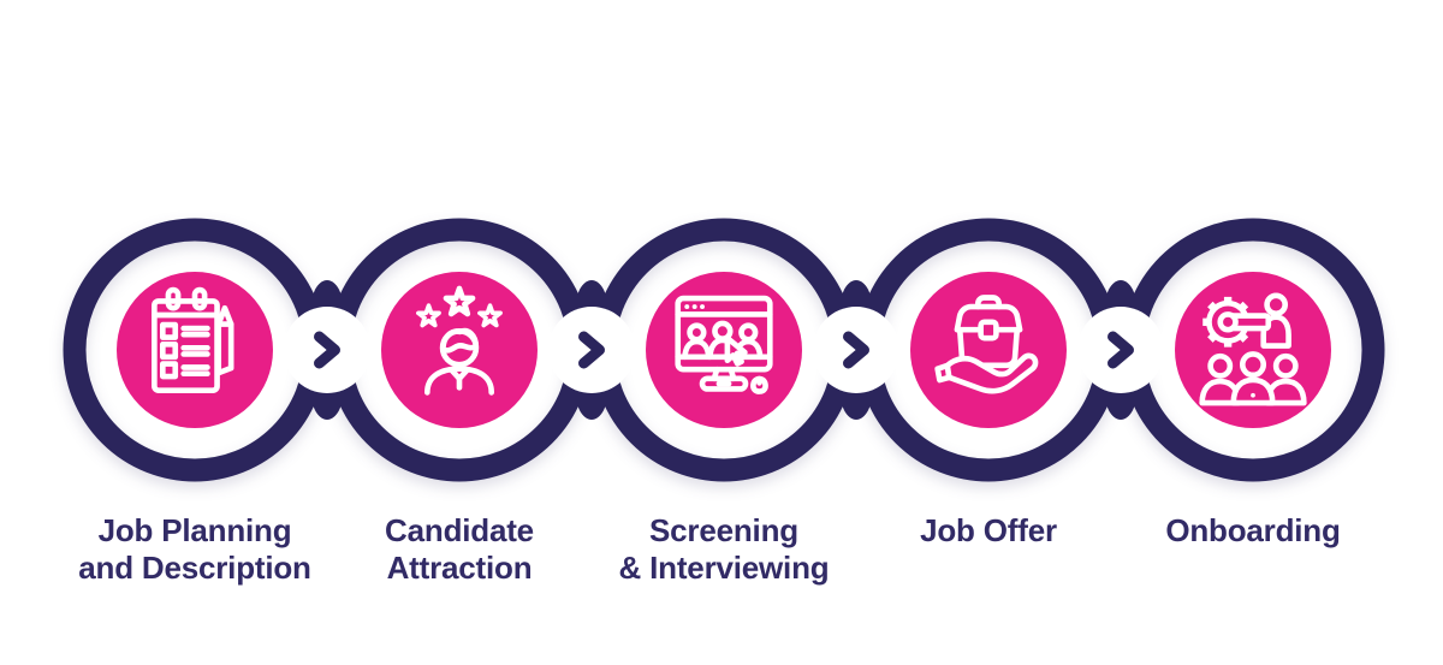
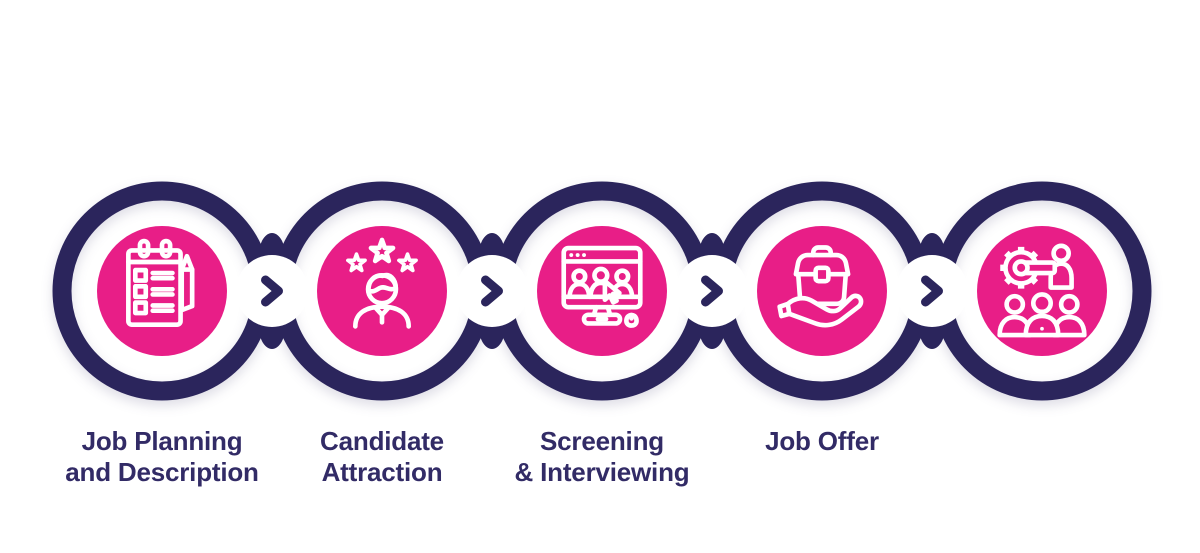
  Job Planning
  and Description
  Candidate
  Attraction
  Screening
  & Interviewing
  Job Offer
- Onboarding
